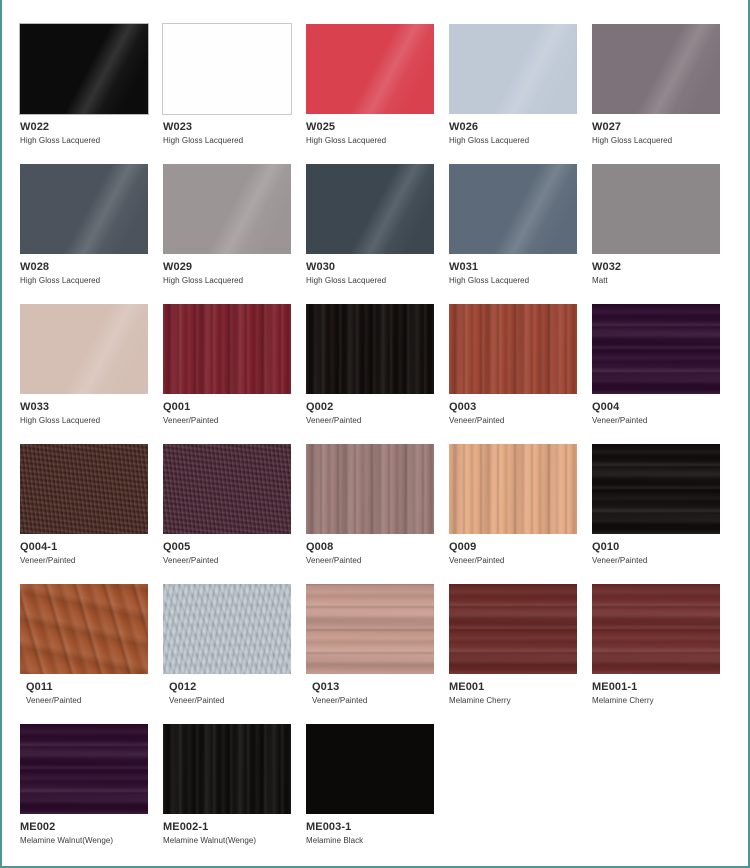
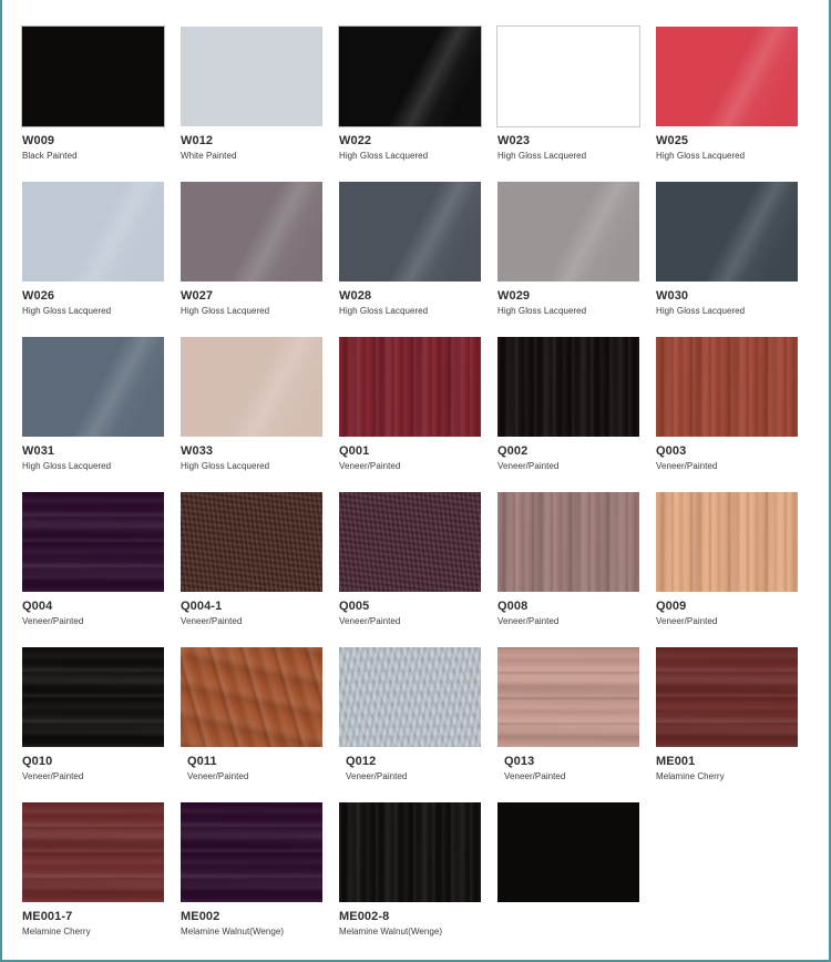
+ W009
+ Black Painted
+ W012
+ White Painted
  W022
  High Gloss Lacquered
  W023
  High Gloss Lacquered
  W025
  High Gloss Lacquered
  W026
  High Gloss Lacquered
  W027
  High Gloss Lacquered
  W028
  High Gloss Lacquered
  W029
  High Gloss Lacquered
  W030
  High Gloss Lacquered
  W031
  High Gloss Lacquered
- W032
- Matt
  W033
  High Gloss Lacquered
  Q001
  Veneer/Painted
  Q002
  Veneer/Painted
  Q003
  Veneer/Painted
  Q004
  Veneer/Painted
  Q004-1
  Veneer/Painted
  Q005
  Veneer/Painted
  Q008
  Veneer/Painted
  Q009
  Veneer/Painted
  Q010
  Veneer/Painted
  Q011
  Veneer/Painted
  Q012
  Veneer/Painted
  Q013
  Veneer/Painted
  ME001
  Melamine Cherry
- ME001-1
+ ME001-7
  Melamine Cherry
  ME002
  Melamine Walnut(Wenge)
- ME002-1
+ ME002-8
  Melamine Walnut(Wenge)
- ME003-1
- Melamine Black
